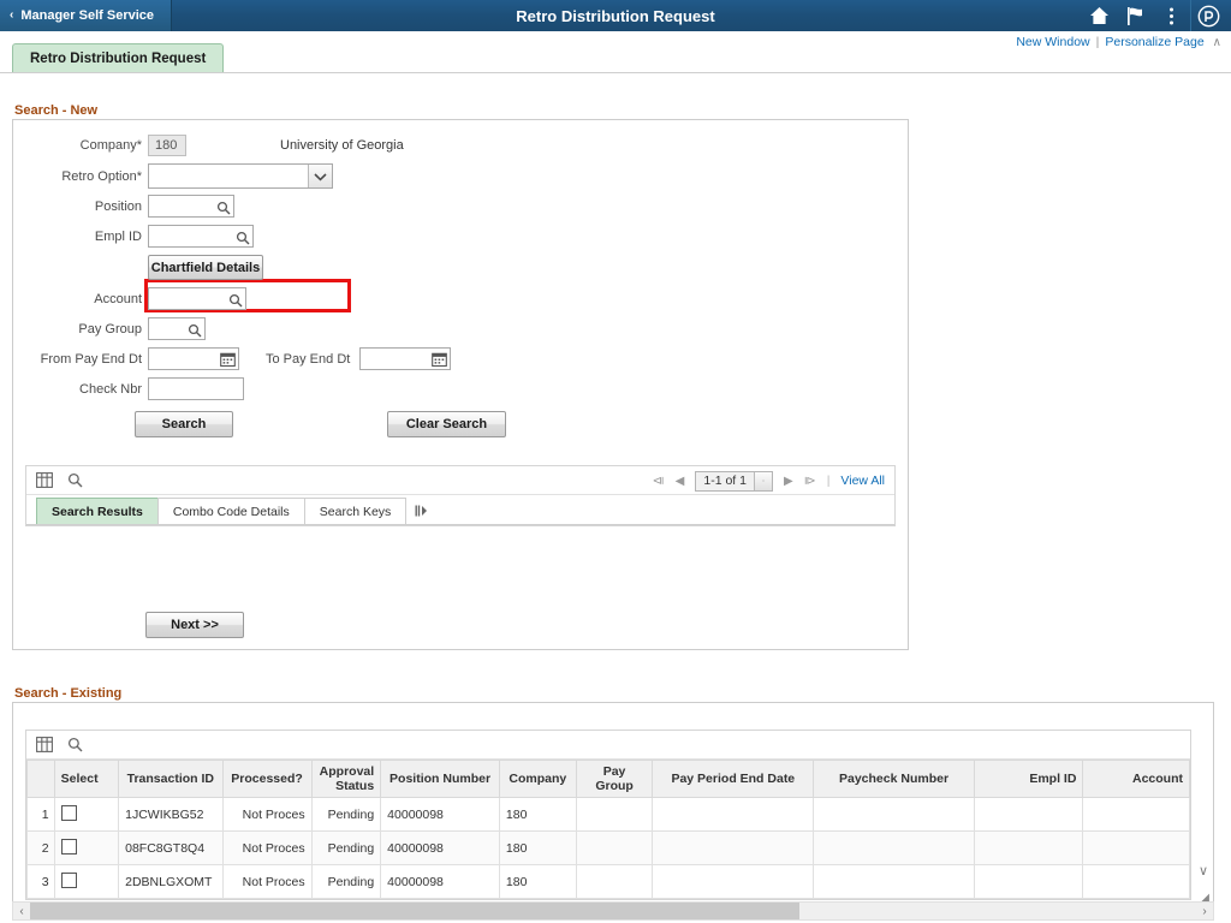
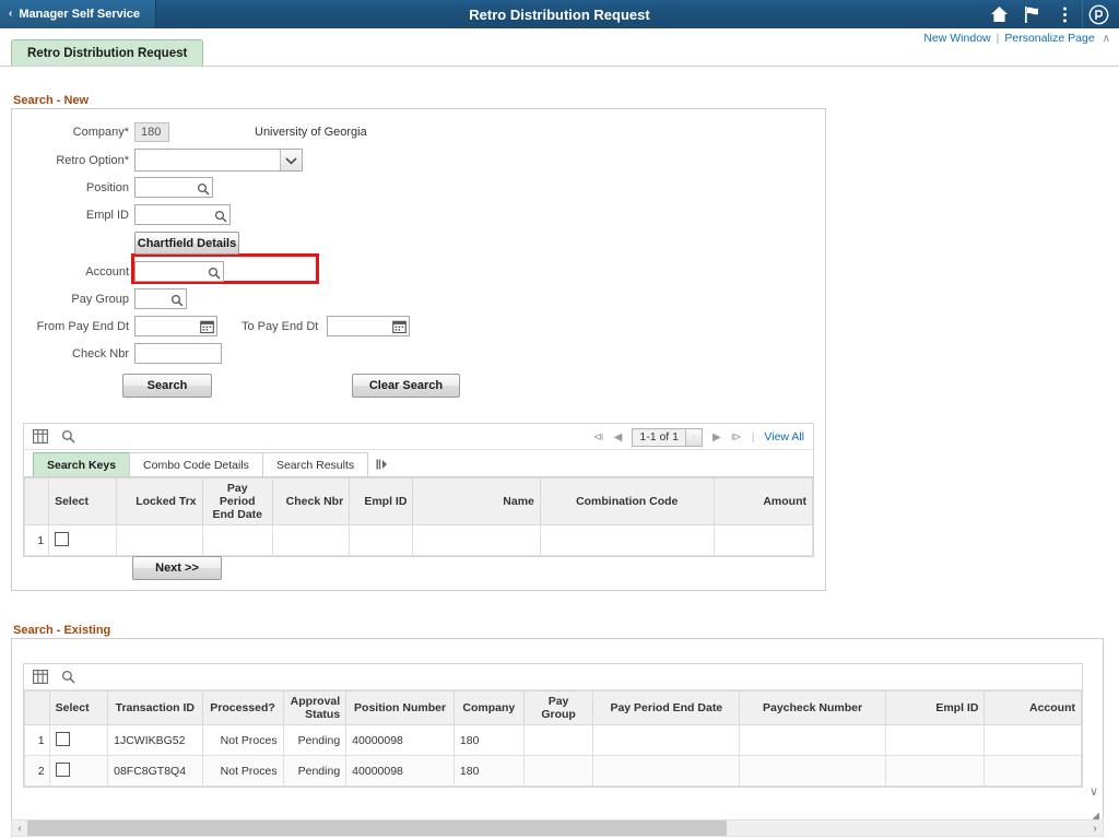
  ‹
  Manager Self Service
  Retro Distribution Request
  New Window
  |
  Personalize Page
  ∧
  Retro Distribution Request
  Search - New
  Company*
  180
  University of Georgia
  Retro Option*
  Position
  Empl ID
  Chartfield Details
  Account
  Pay Group
  From Pay End Dt
  To Pay End Dt
  Check Nbr
  Search
  Clear Search
  ⧏
  ◀
  1-1 of 1
  ▶
  ⧐
  |
  View All
- Search Results
+ Search Keys
  Combo Code Details
- Search Keys
+ Search Results
+ 	Select	Locked Trx	Pay Period End Date	Check Nbr	Empl ID	Name	Combination Code	Amount
+ 1
  Next >>
  Search - Existing
  	Select	Transaction ID	Processed?	Approval Status	Position Number	Company	Pay Group	Pay Period End Date	Paycheck Number	Empl ID	Account
  1		1JCWIKBG52	Not Proces	Pending	40000098	180
  2		08FC8GT8Q4	Not Proces	Pending	40000098	180
- 3		2DBNLGXOMT	Not Proces	Pending	40000098	180
  ∨
  ◢
  ‹
  ›
